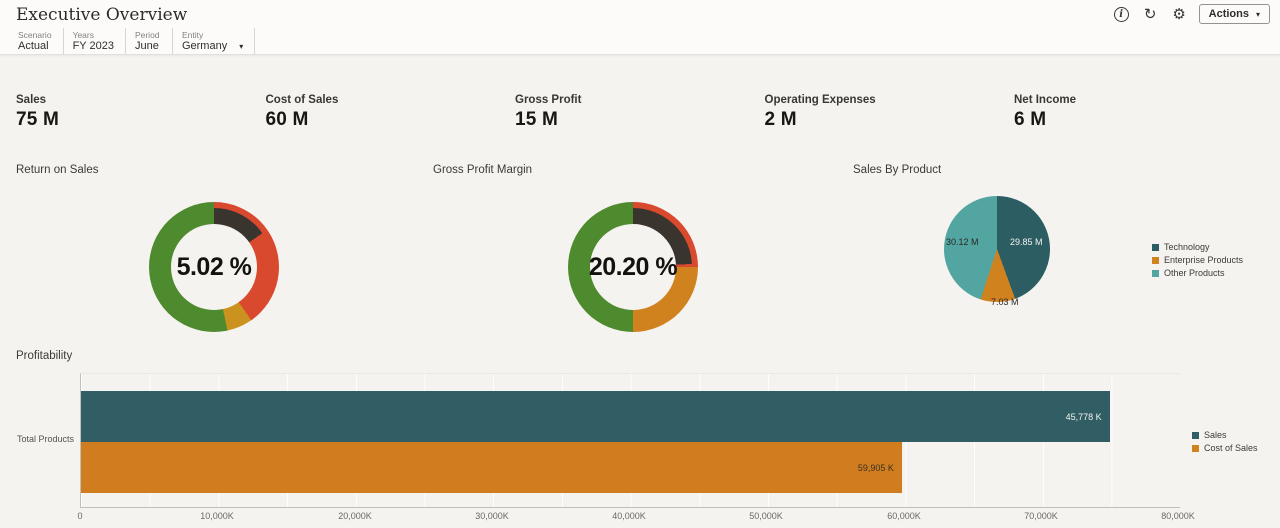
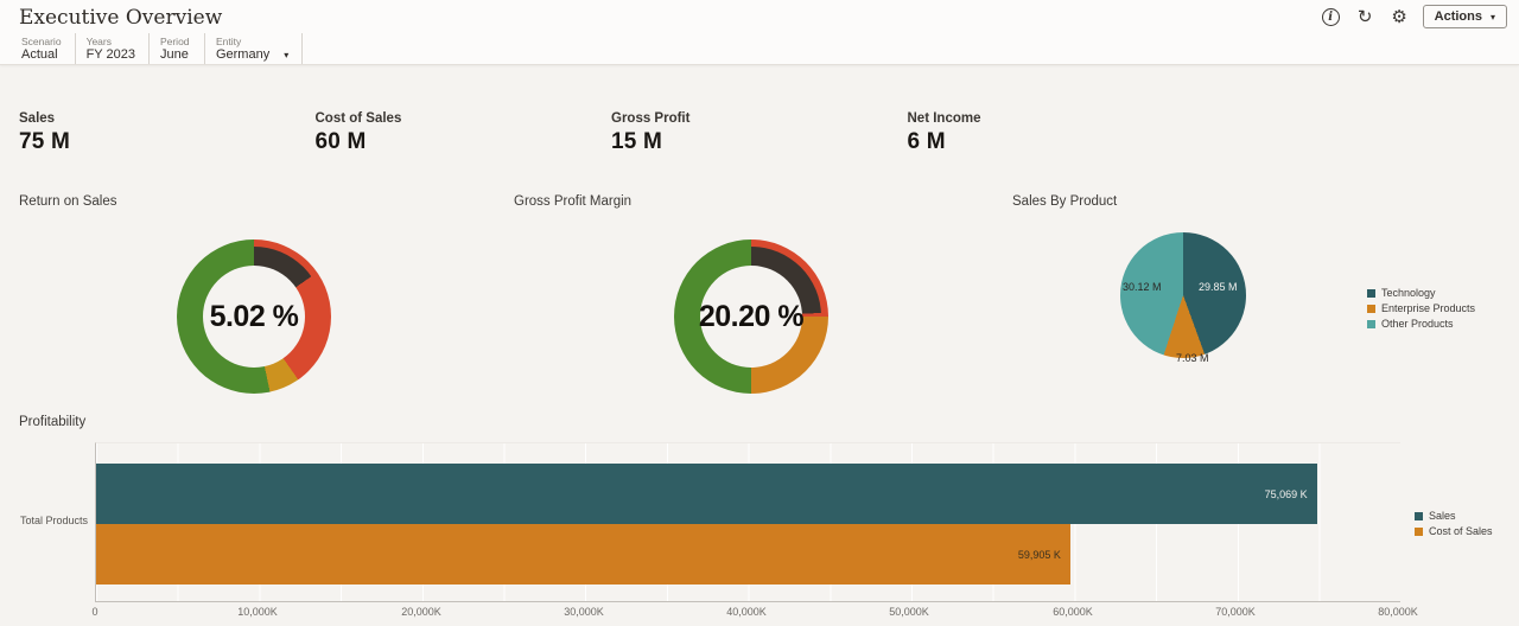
  Executive Overview
  i
  ↻
  ⚙
  Actions
  ▾
  Scenario
  Actual
  Years
  FY 2023
  Period
  June
  Entity
  Germany
  ▾
  Sales
  75 M
  Cost of Sales
  60 M
  Gross Profit
  15 M
- Operating Expenses
- 2 M
  Net Income
  6 M
  Return on Sales
  Gross Profit Margin
  Sales By Product
  5.02 %
  20.20 %
  29.85 M
  30.12 M
  7.03 M
  Technology
  Enterprise Products
  Other Products
  Profitability
- 45,778 K
+ 75,069 K
  59,905 K
  Total Products
  0
  10,000K
  20,000K
  30,000K
  40,000K
  50,000K
  60,000K
  70,000K
  80,000K
  Sales
  Cost of Sales
